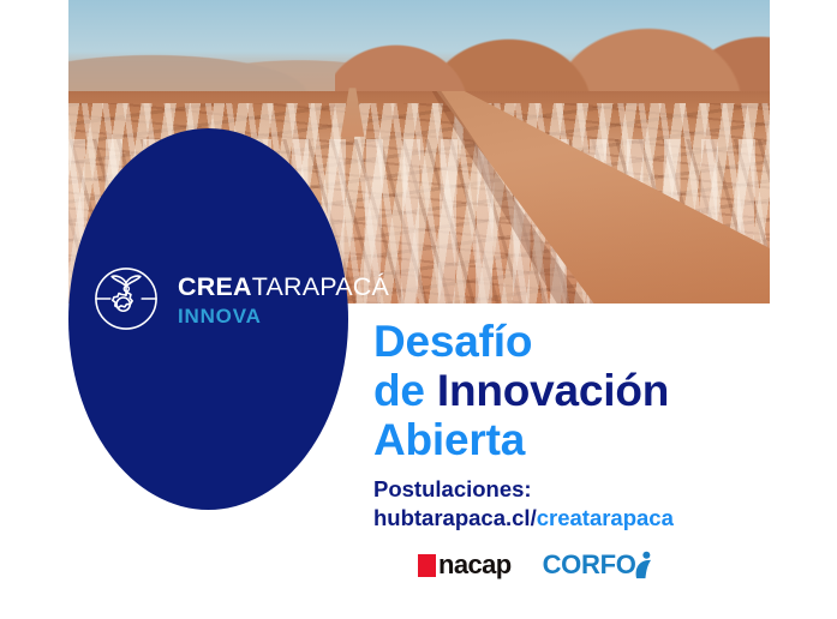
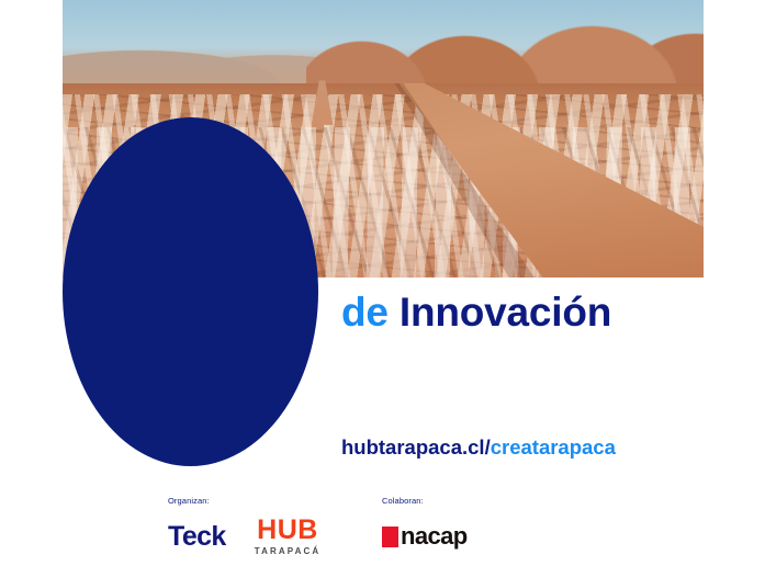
- CREATARAPACÁ
- INNOVA
- Desafío
  de Innovación
- Abierta
- Postulaciones:
  hubtarapaca.cl/creatarapaca
+ Organizan:
+ Teck
+ HUB
+ TARAPACÁ
+ Colaboran:
  nacap
- CORFO
